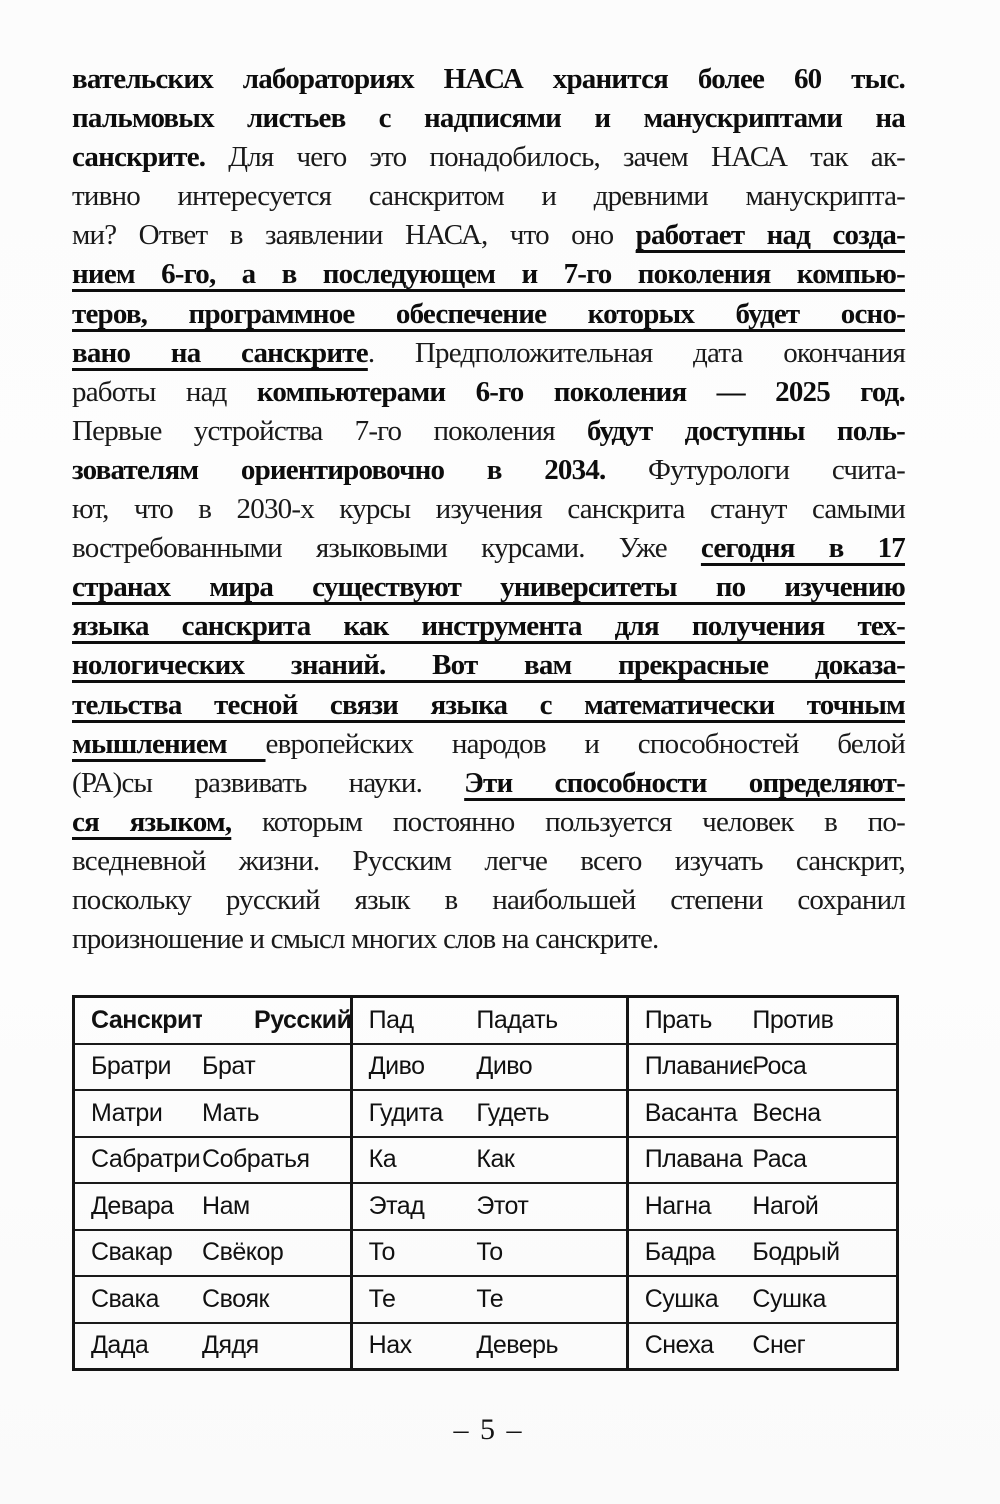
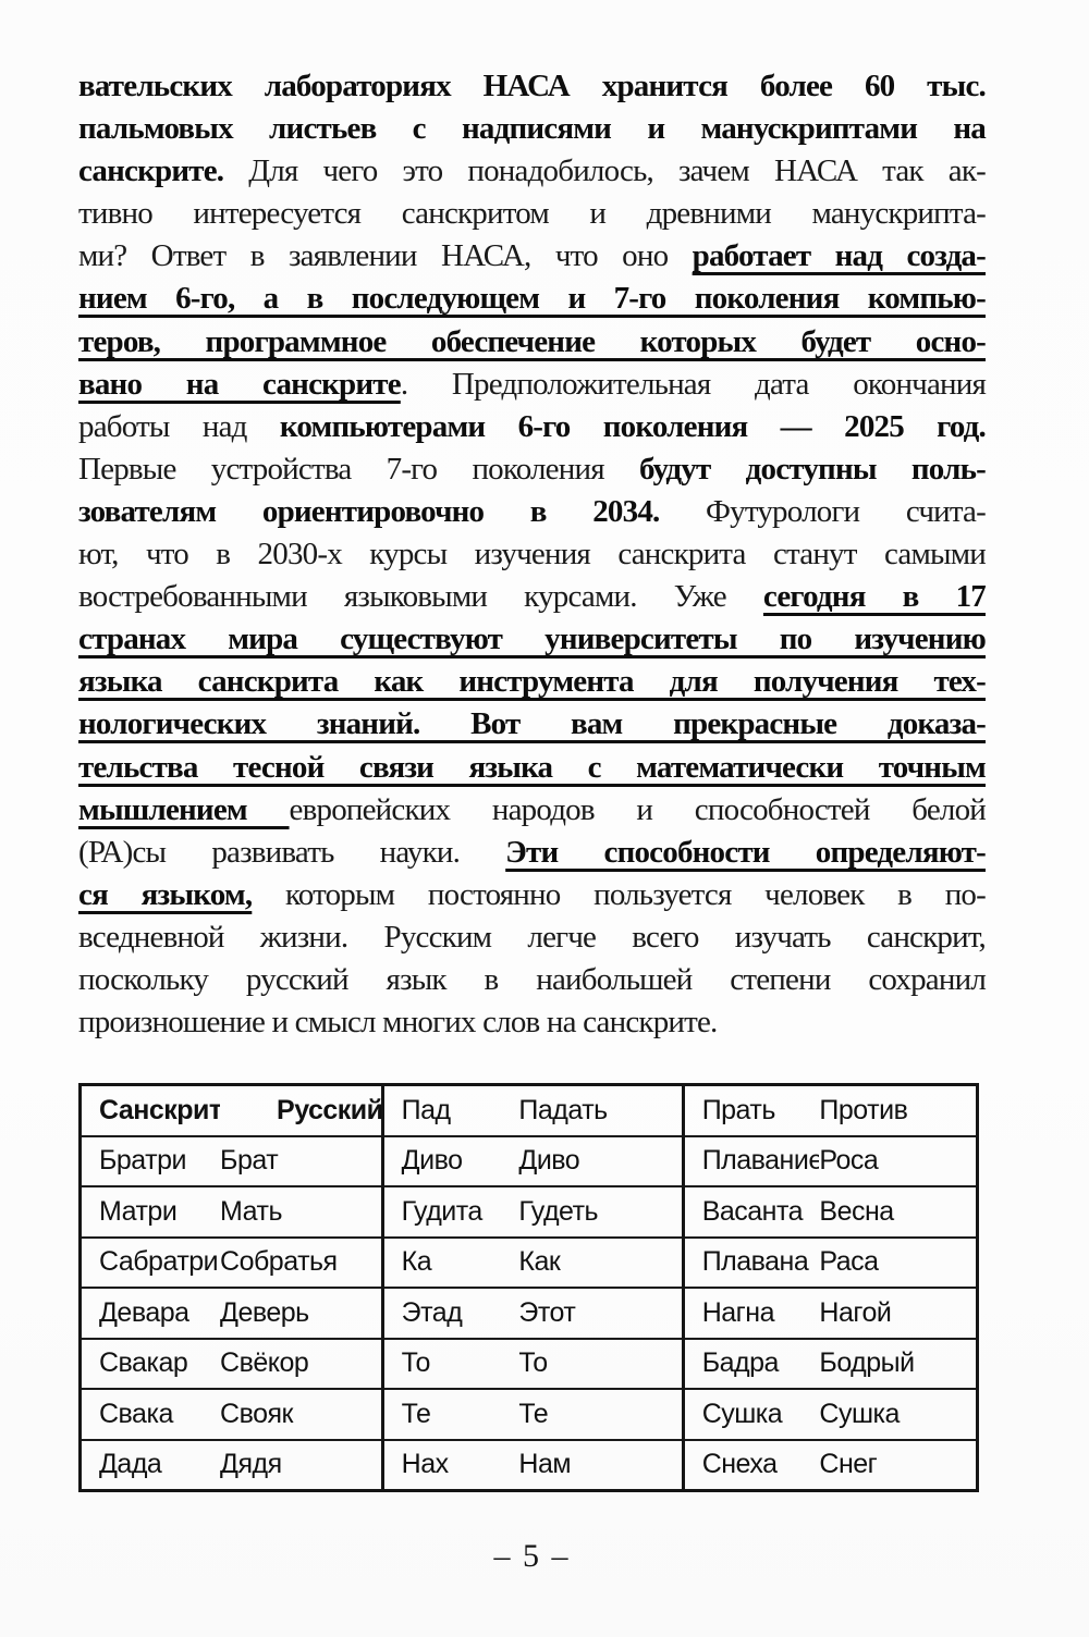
  вательских лабораториях НАСА хранится более 60 тыс.
  пальмовых листьев с надписями и манускриптами на
  санскрите. Для чего это понадобилось, зачем НАСА так ак-
  тивно интересуется санскритом и древними манускрипта-
  ми? Ответ в заявлении НАСА, что оно работает над созда-
  нием 6-го, а в последующем и 7-го поколения компью-
  теров, программное обеспечение которых будет осно-
  вано на санскрите. Предположительная дата окончания
  работы над компьютерами 6-го поколения — 2025 год.
  Первые устройства 7-го поколения будут доступны поль-
  зователям ориентировочно в 2034. Футурологи счита-
  ют, что в 2030-х курсы изучения санскрита станут самыми
  востребованными языковыми курсами. Уже сегодня в 17
  странах мира существуют университеты по изучению
  языка санскрита как инструмента для получения тех-
  нологических знаний. Вот вам прекрасные доказа-
  тельства тесной связи языка с математически точным
  мышлением европейских народов и способностей белой
  (РА)сы развивать науки. Эти способности определяют-
  ся языком, которым постоянно пользуется человек в по-
  вседневной жизни. Русским легче всего изучать санскрит,
  поскольку русский язык в наибольшей степени сохранил
  произношение и смысл многих слов на санскрите.
  Санскрит	Русский	Пад	Падать	Прать	Против
  Братри	Брат	Диво	Диво	Плавание	Роса
  Матри	Мать	Гудита	Гудеть	Васанта	Весна
  Сабратри	Собратья	Ка	Как	Плавана	Раса
- Девара	Нам	Этад	Этот	Нагна	Нагой
+ Девара	Деверь	Этад	Этот	Нагна	Нагой
  Свакар	Свёкор	То	То	Бадра	Бодрый
  Свака	Свояк	Те	Те	Сушка	Сушка
- Дада	Дядя	Нах	Деверь	Снеха	Снег
+ Дада	Дядя	Нах	Нам	Снеха	Снег
  – 5 –
